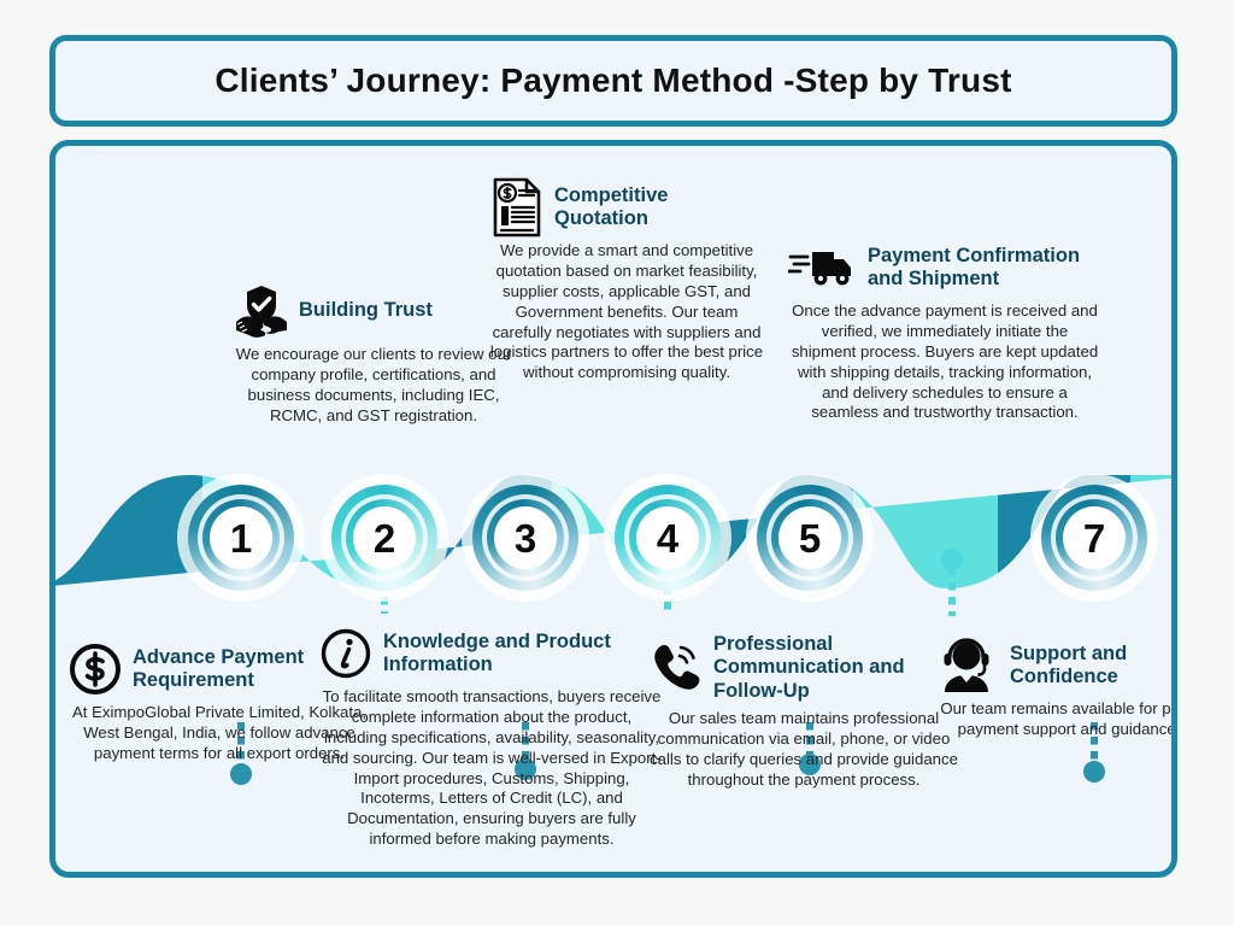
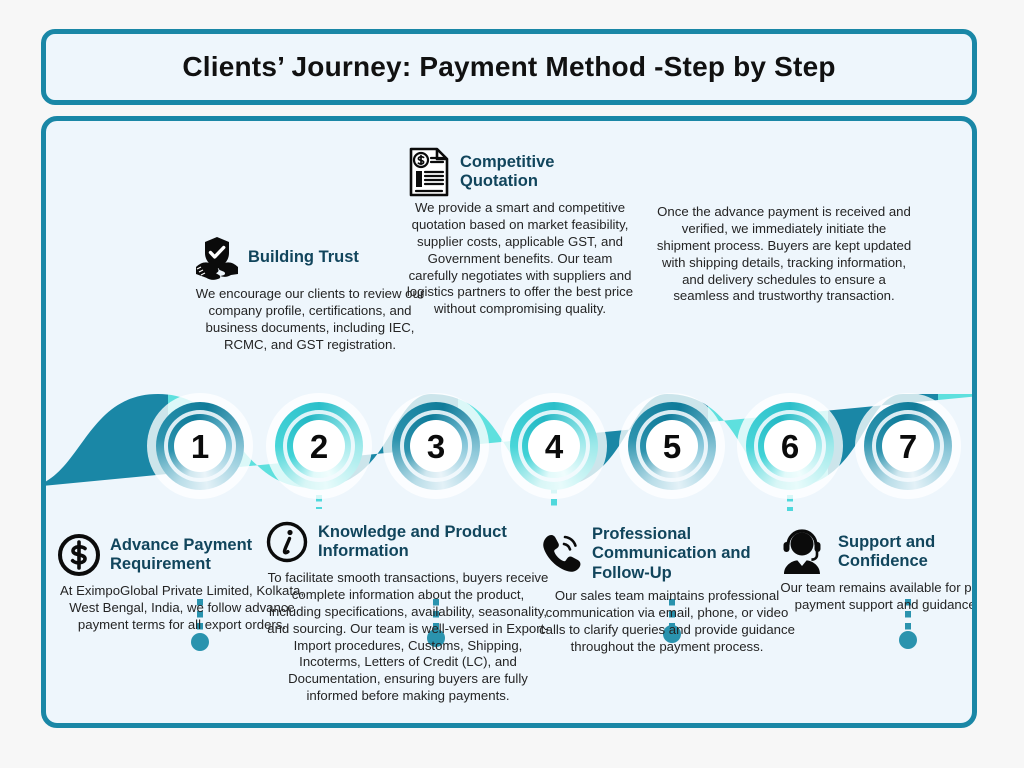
- Clients’ Journey: Payment Method -Step by Trust
+ Clients’ Journey: Payment Method -Step by Step
  1
  2
  3
  4
  5
+ 6
  7
  Building Trust
  We encourage our clients to review our company profile, certifications, and business documents, including IEC, RCMC, and GST registration.
  Competitive Quotation
  We provide a smart and competitive quotation based on market feasibility, supplier costs, applicable GST, and Government benefits. Our team carefully negotiates with suppliers and logistics partners to offer the best price without compromising quality.
- Payment Confirmation and Shipment
  Once the advance payment is received and verified, we immediately initiate the shipment process. Buyers are kept updated with shipping details, tracking information, and delivery schedules to ensure a seamless and trustworthy transaction.
  Advance Payment Requirement
  At EximpoGlobal Private Limited, Kolkata, West Bengal, India, we follow advance payment terms for all export orders.
  Knowledge and Product Information
  To facilitate smooth transactions, buyers receive complete information about the product, including specifications, availability, seasonality, and sourcing. Our team is well-versed in Export-Import procedures, Customs, Shipping, Incoterms, Letters of Credit (LC), and Documentation, ensuring buyers are fully informed before making payments.
  Professional Communication and Follow-Up
  Our sales team maintains professional communication via email, phone, or video calls to clarify queries and provide guidance throughout the payment process.
  Support and Confidence
  Our team remains available for ppayment support and guidanc
